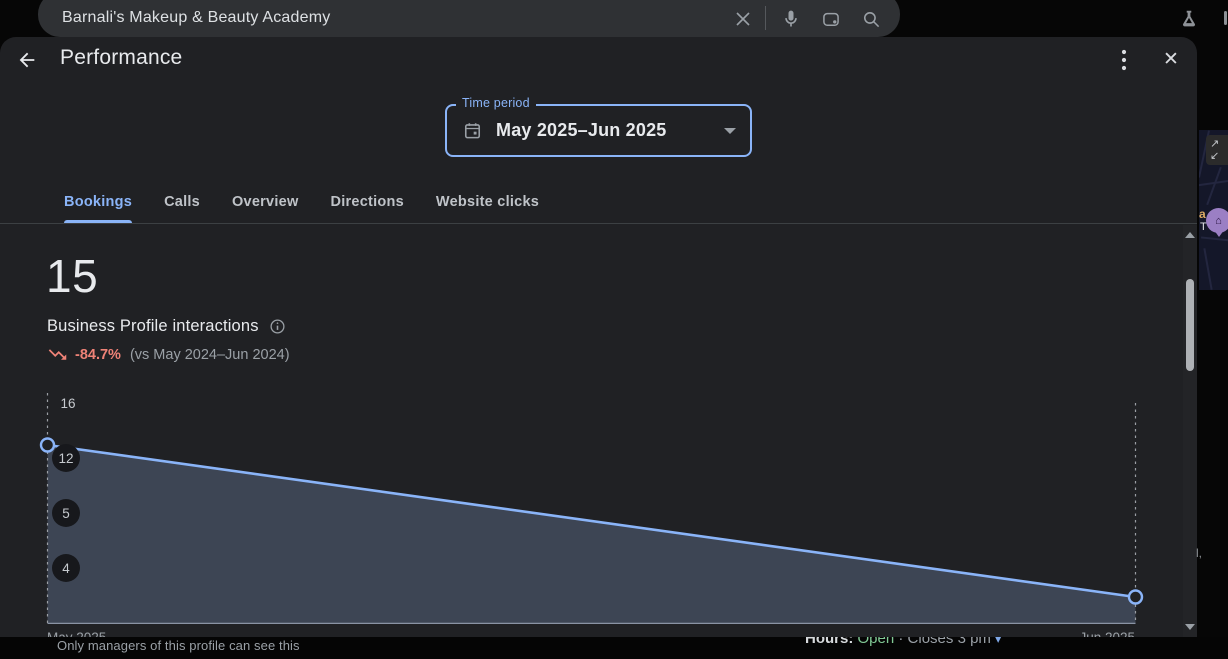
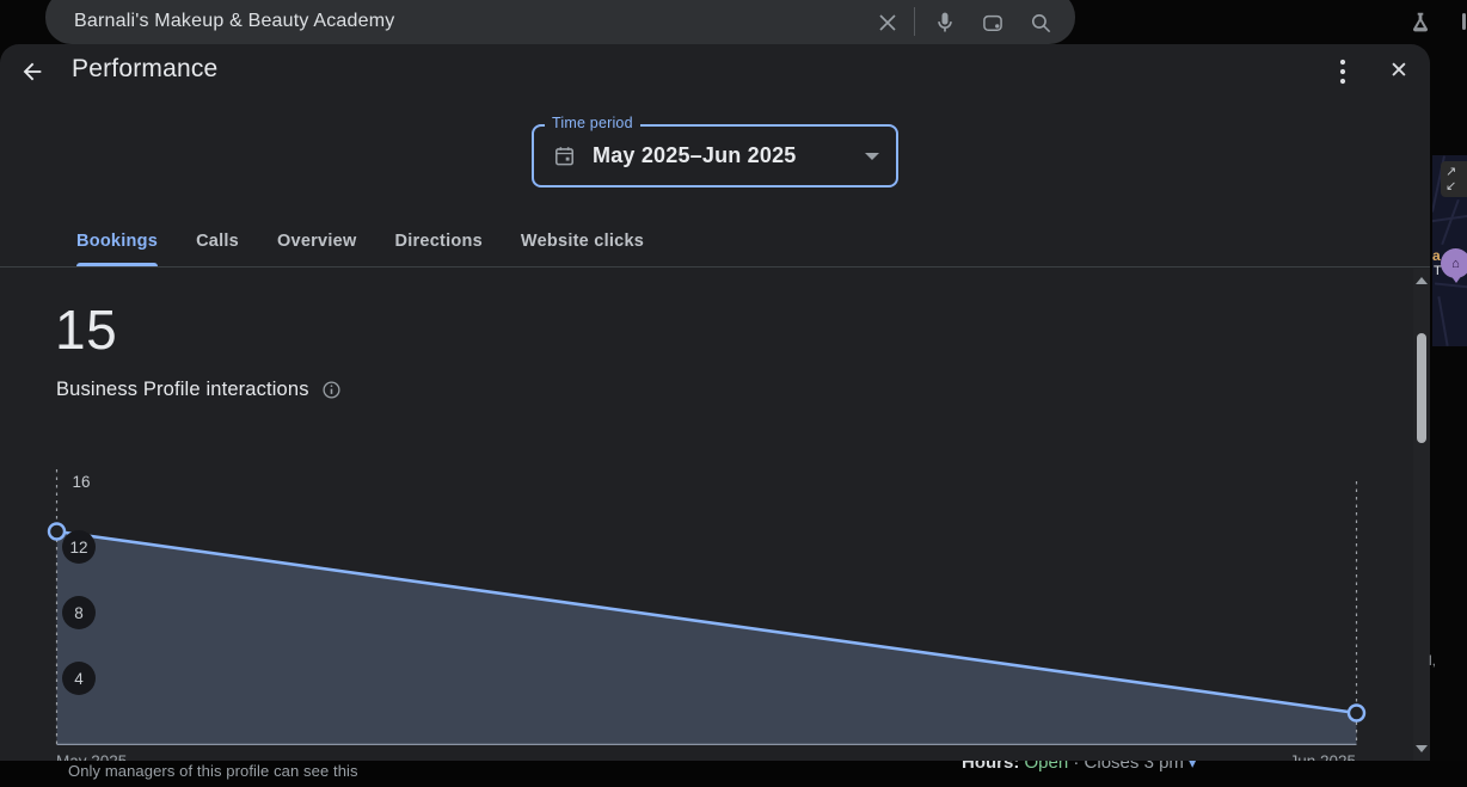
  Barnali's Makeup & Beauty Academy
  Performance
  ✕
  May 2025–Jun 2025
  Time period
  Bookings
  Calls
  Overview
  Directions
  Website clicks
  15
  Business Profile interactions
- -84.7%
- (vs May 2024–Jun 2024)
  16
  12
- 5
+ 8
  4
  ↗
  ↙
  a
  T
  ⌂
  l,
  Only managers of this profile can see this
  Hours: Open · Closes 3 pm ▾
